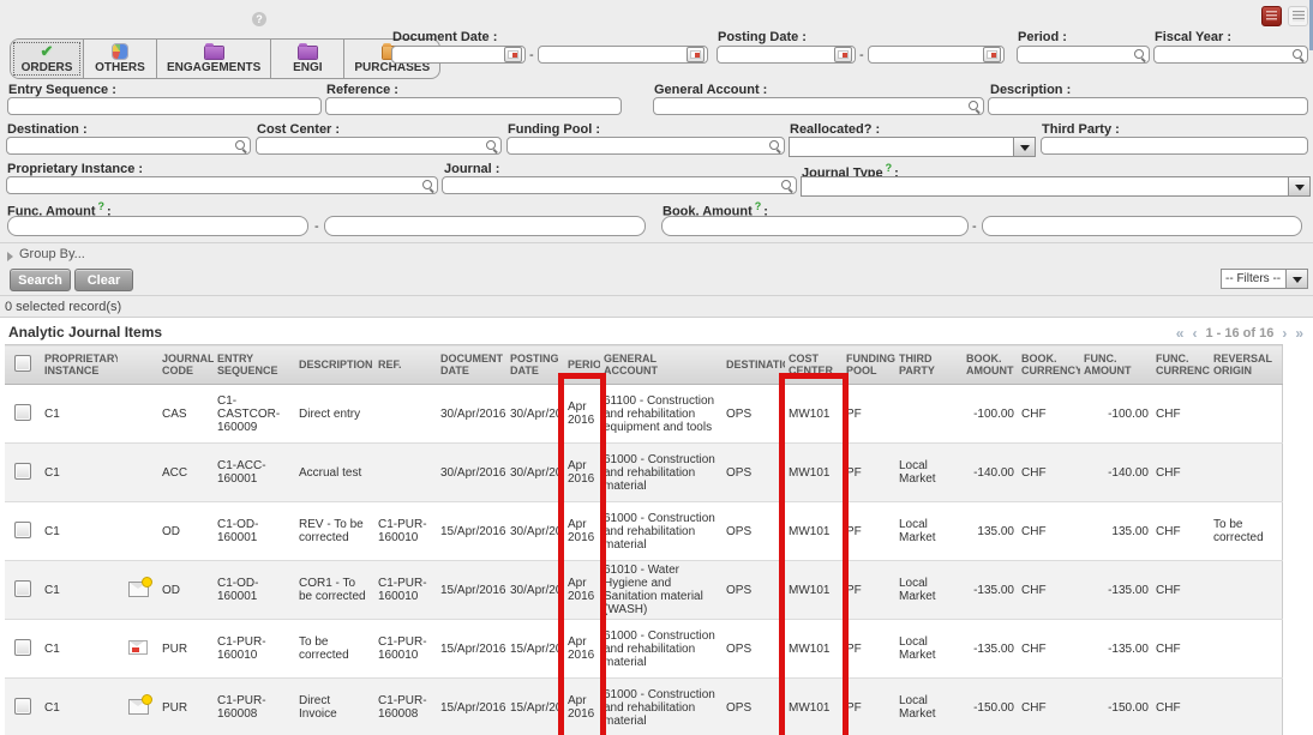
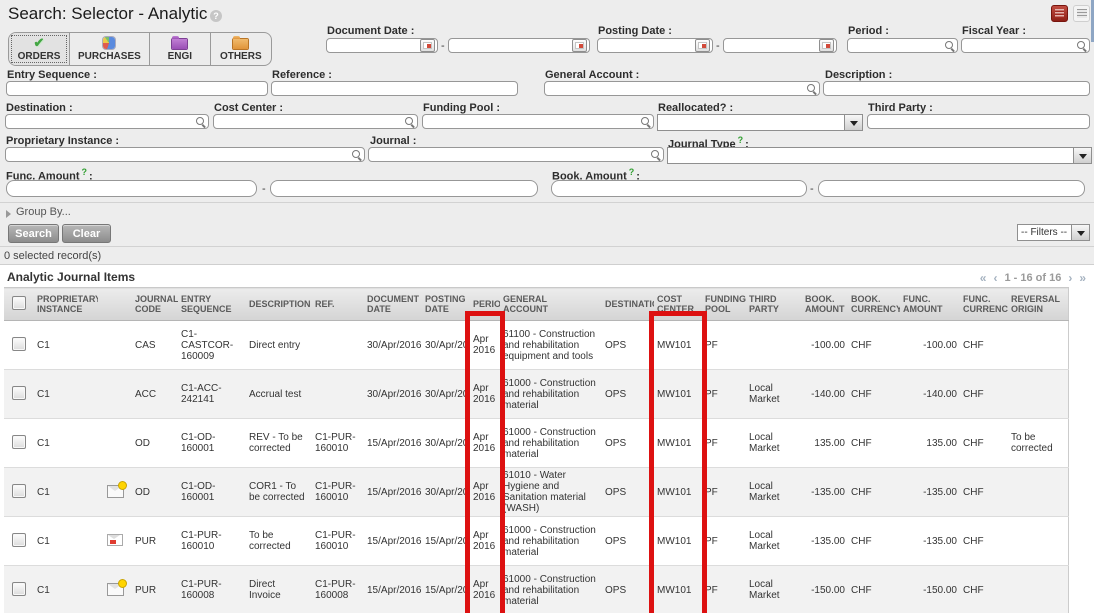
+ Search: Selector - Analytic
  ?
  ORDERS
- OTHERS
+ PURCHASES
- ENGAGEMENTS
  ENGI
- PURCHASES
+ OTHERS
  Document Date :
  -
  Posting Date :
  -
  Period :
  Fiscal Year :
  Entry Sequence :
  Reference :
  General Account :
  Description :
  Destination :
  Cost Center :
  Funding Pool :
  Reallocated? :
  Third Party :
  Proprietary Instance :
  Journal :
  Journal Type ? :
  Func. Amount ? :
  -
  Book. Amount ? :
  -
  Group By...
  Search
  Clear
  -- Filters --
  0 selected record(s)
  Analytic Journal Items
  «
  ‹
  1 - 16 of 16
  ›
  »
  	PROPRIETAR INSTANCE		JOURNAL CODE	ENTRY SEQUENCE	DESCRIPTION	REF.	DOCUMENT DATE	POSTING DATE	PERIO	GENERAL ACCOUNT	DESTINATI	COST CENTER	FUNDING POOL	THIRD PARTY	BOOK. AMOUNT	BOOK. CURRENCY	FUNC. AMOUNT	FUNC. CURRENC	REVERSAL ORIGIN
  	C1		CAS	C1-CASTCOR-160009	Direct entry		30/Apr/2016	30/Apr/20	Apr 2016	61100 - Construction and rehabilitation equipment and tools	OPS	MW101	PF		-100.00	CHF	-100.00	CHF
- 	C1		ACC	C1-ACC-160001	Accrual test		30/Apr/2016	30/Apr/20	Apr 2016	61000 - Construction and rehabilitation material	OPS	MW101	PF	Local Market	-140.00	CHF	-140.00	CHF
+ 	C1		ACC	C1-ACC-242141	Accrual test		30/Apr/2016	30/Apr/20	Apr 2016	61000 - Construction and rehabilitation material	OPS	MW101	PF	Local Market	-140.00	CHF	-140.00	CHF
  	C1		OD	C1-OD-160001	REV - To be corrected	C1-PUR-160010	15/Apr/2016	30/Apr/20	Apr 2016	61000 - Construction and rehabilitation material	OPS	MW101	PF	Local Market	135.00	CHF	135.00	CHF	To be corrected
  	C1		OD	C1-OD-160001	COR1 - To be corrected	C1-PUR-160010	15/Apr/2016	30/Apr/20	Apr 2016	61010 - Water Hygiene and Sanitation material (WASH)	OPS	MW101	PF	Local Market	-135.00	CHF	-135.00	CHF
  	C1		PUR	C1-PUR-160010	To be corrected	C1-PUR-160010	15/Apr/2016	15/Apr/20	Apr 2016	61000 - Construction and rehabilitation material	OPS	MW101	PF	Local Market	-135.00	CHF	-135.00	CHF
  	C1		PUR	C1-PUR-160008	Direct Invoice	C1-PUR-160008	15/Apr/2016	15/Apr/20	Apr 2016	61000 - Construction and rehabilitation material	OPS	MW101	PF	Local Market	-150.00	CHF	-150.00	CHF
